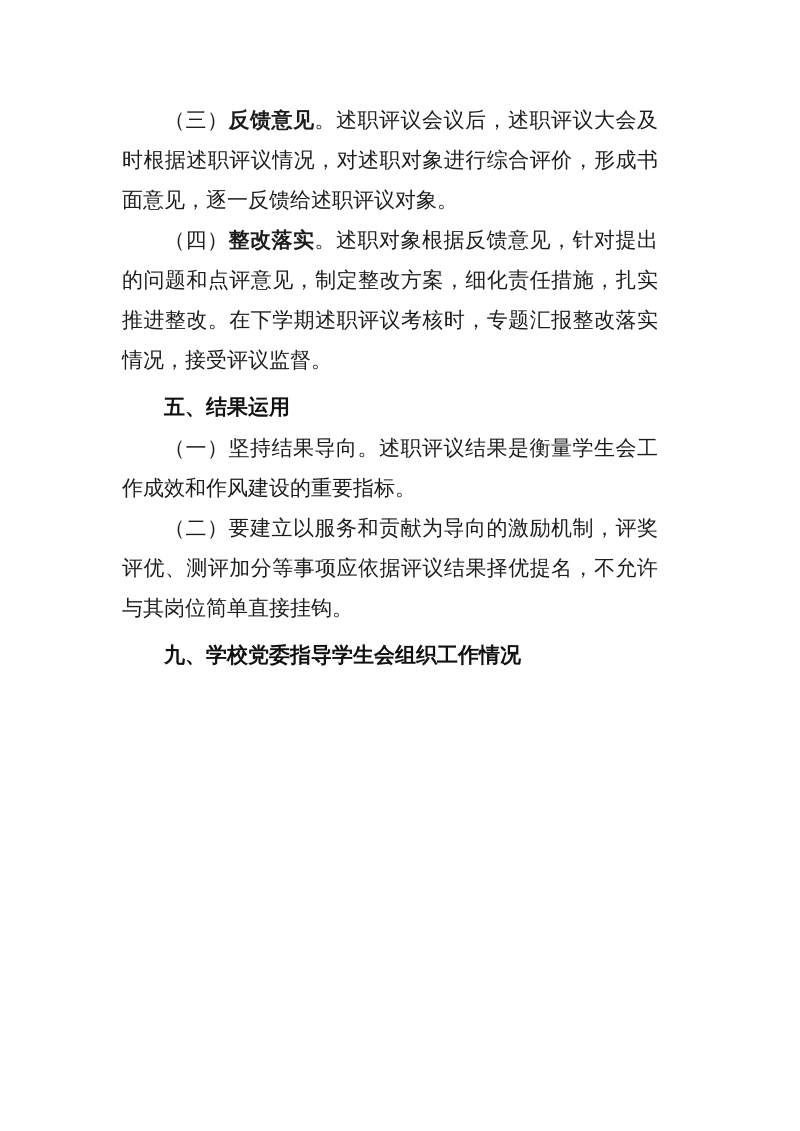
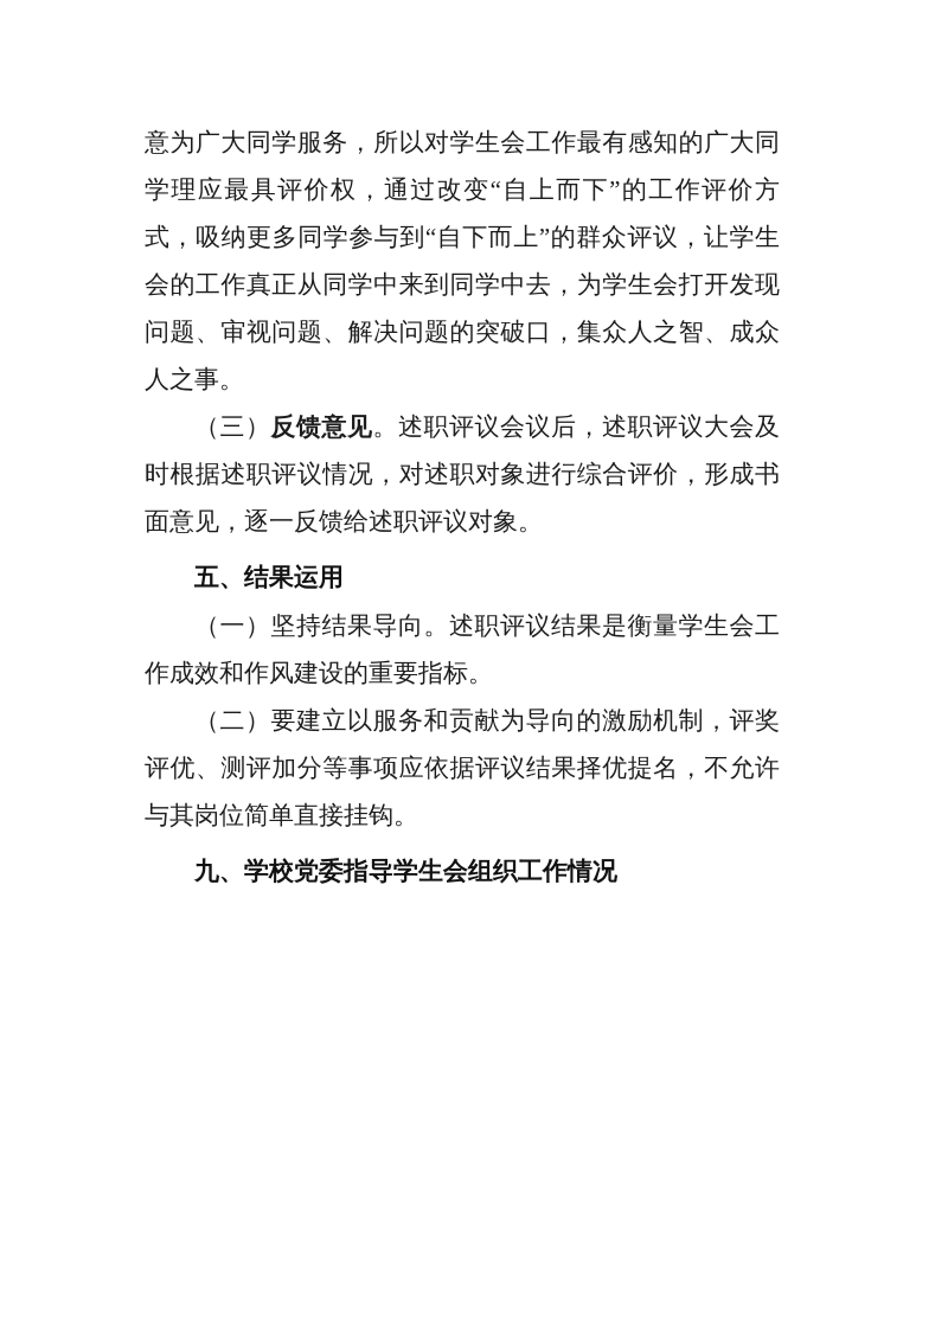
+ 意为广大同学服务，所以对学生会工作最有感知的广大同学理应最具评价权，通过改变“自上而下”的工作评价方式，吸纳更多同学参与到“自下而上”的群众评议，让学生会的工作真正从同学中来到同学中去，为学生会打开发现问题、审视问题、解决问题的突破口，集众人之智、成众人之事。
  （三）反馈意见。述职评议会议后，述职评议大会及时根据述职评议情况，对述职对象进行综合评价，形成书面意见，逐一反馈给述职评议对象。
- （四）整改落实。述职对象根据反馈意见，针对提出的问题和点评意见，制定整改方案，细化责任措施，扎实推进整改。在下学期述职评议考核时，专题汇报整改落实情况，接受评议监督。
  五、结果运用
  （一）坚持结果导向。述职评议结果是衡量学生会工作成效和作风建设的重要指标。
  （二）要建立以服务和贡献为导向的激励机制，评奖评优、测评加分等事项应依据评议结果择优提名，不允许与其岗位简单直接挂钩。
  九、学校党委指导学生会组织工作情况
